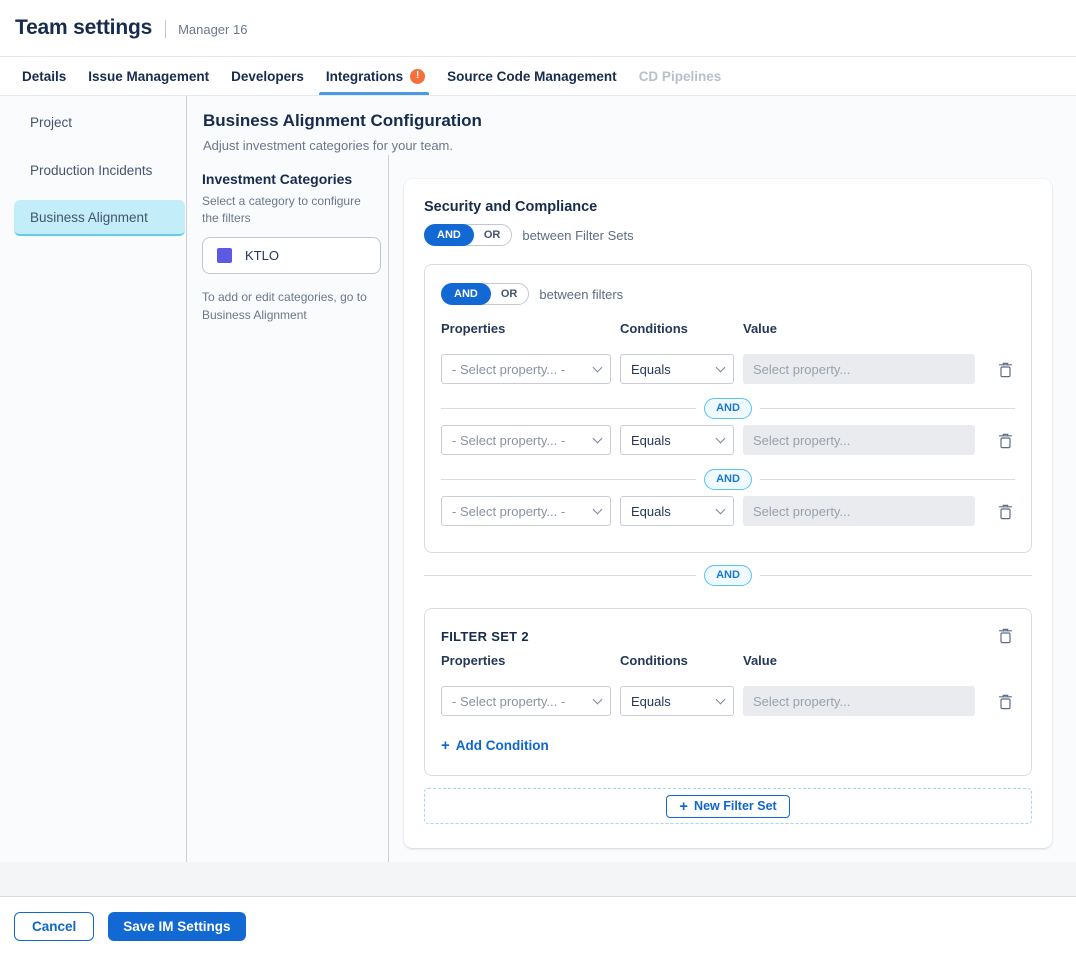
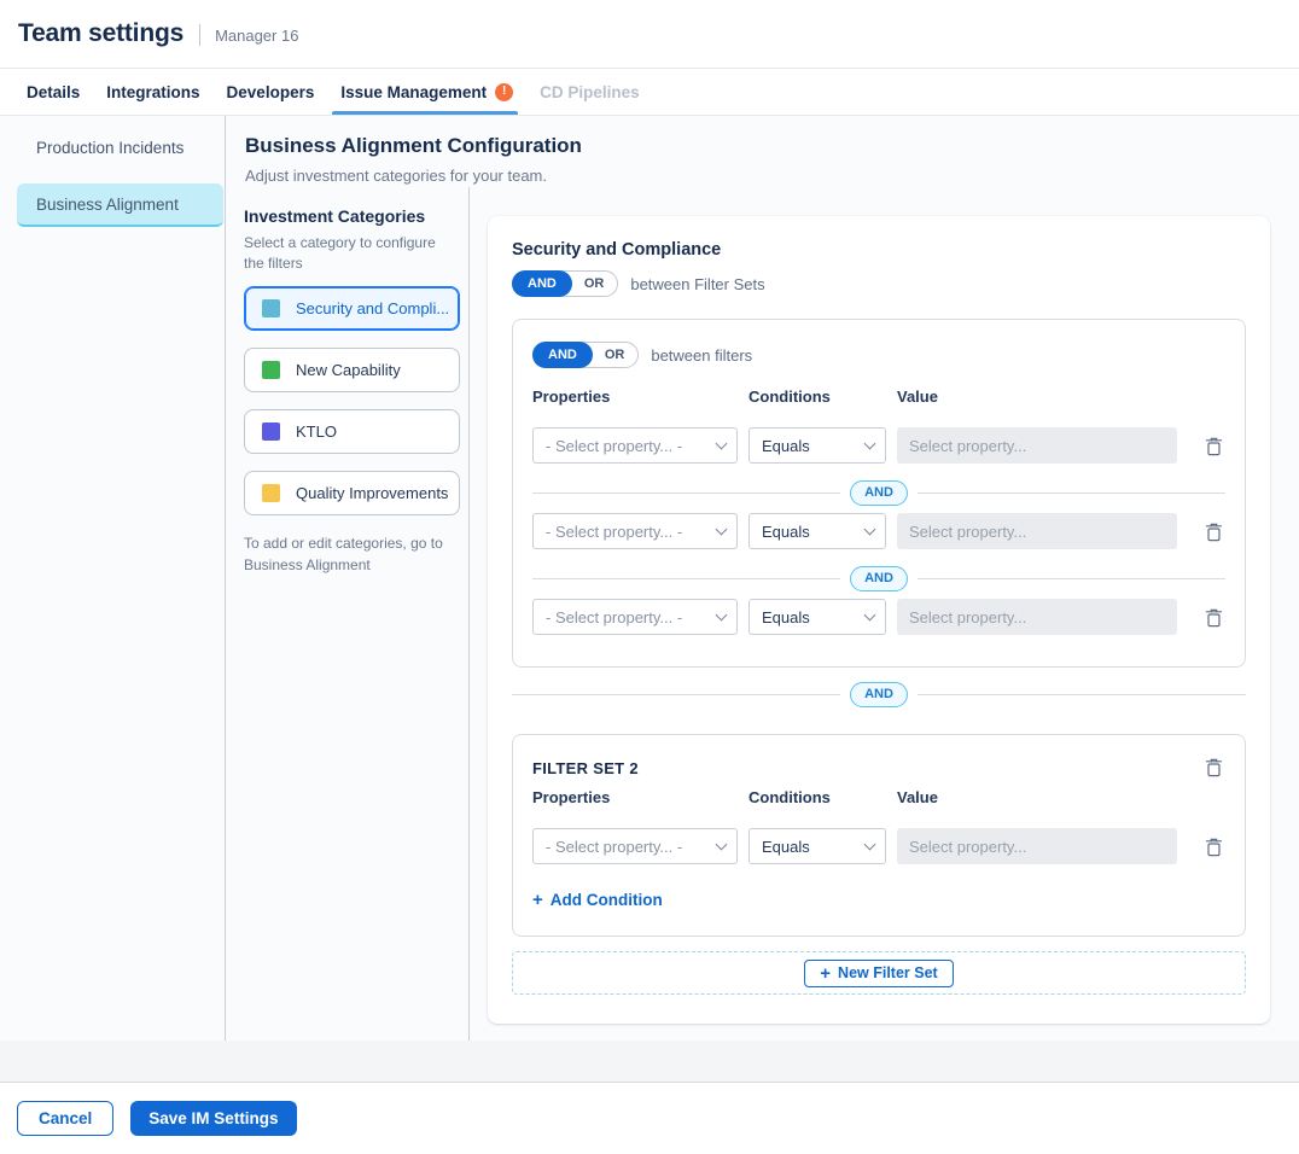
  Team settings
  Manager 16
  Details
- Issue Management
+ Integrations
  Developers
- Integrations
+ Issue Management
  !
- Source Code Management
  CD Pipelines
- Project
  Production Incidents
  Business Alignment
  Business Alignment Configuration
  Adjust investment categories for your team.
  Investment Categories
  Select a category to configure the filters
+ Security and Compli...
+ New Capability
  KTLO
+ Quality Improvements
  To add or edit categories, go to
  Business Alignment
  Security and Compliance
  AND
  OR
  between Filter Sets
  AND
  OR
  between filters
  Properties
  Conditions
  Value
  - Select property... -
  Equals
  Select property...
  AND
  - Select property... -
  Equals
  Select property...
  AND
  - Select property... -
  Equals
  Select property...
  AND
  FILTER SET 2
  Properties
  Conditions
  Value
  - Select property... -
  Equals
  Select property...
  +
  Add Condition
  +
  New Filter Set
  Cancel
  Save IM Settings
